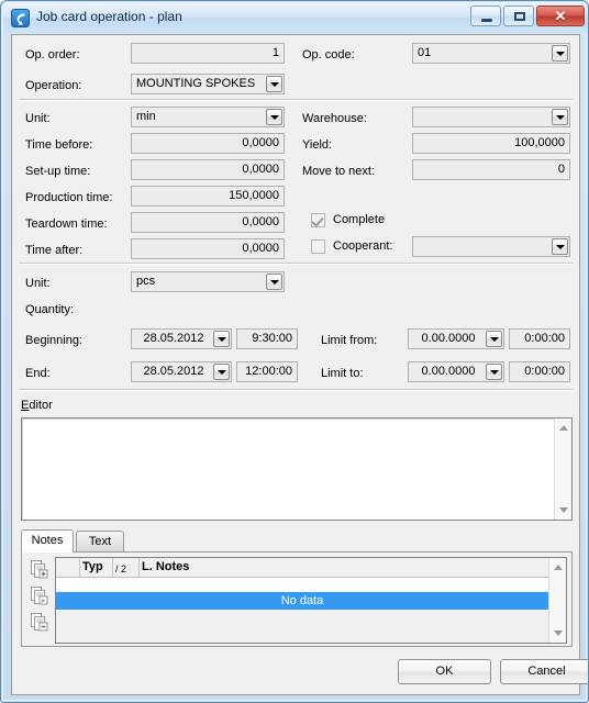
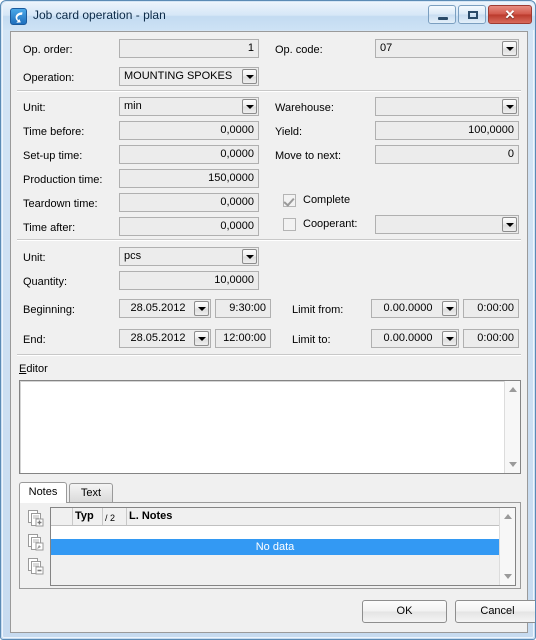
  Job card operation - plan
  ✕
  Op. order:
  1
  Op. code:
- 01
+ 07
  Operation:
  MOUNTING SPOKES
  Unit:
  min
  Time before:
  0,0000
  Set-up time:
  0,0000
  Production time:
  150,0000
  Teardown time:
  0,0000
  Time after:
  0,0000
  Warehouse:
  Yield:
  100,0000
  Move to next:
  0
  Complete
  Cooperant:
  Unit:
  pcs
  Quantity:
+ 10,0000
  Beginning:
  28.05.2012
  9:30:00
  End:
  28.05.2012
  12:00:00
  Limit from:
  0.00.0000
  0:00:00
  Limit to:
  0.00.0000
  0:00:00
  Editor
  Notes
  Text
  Typ
  / 2
  L. Notes
  No data
  OK
  Cancel
